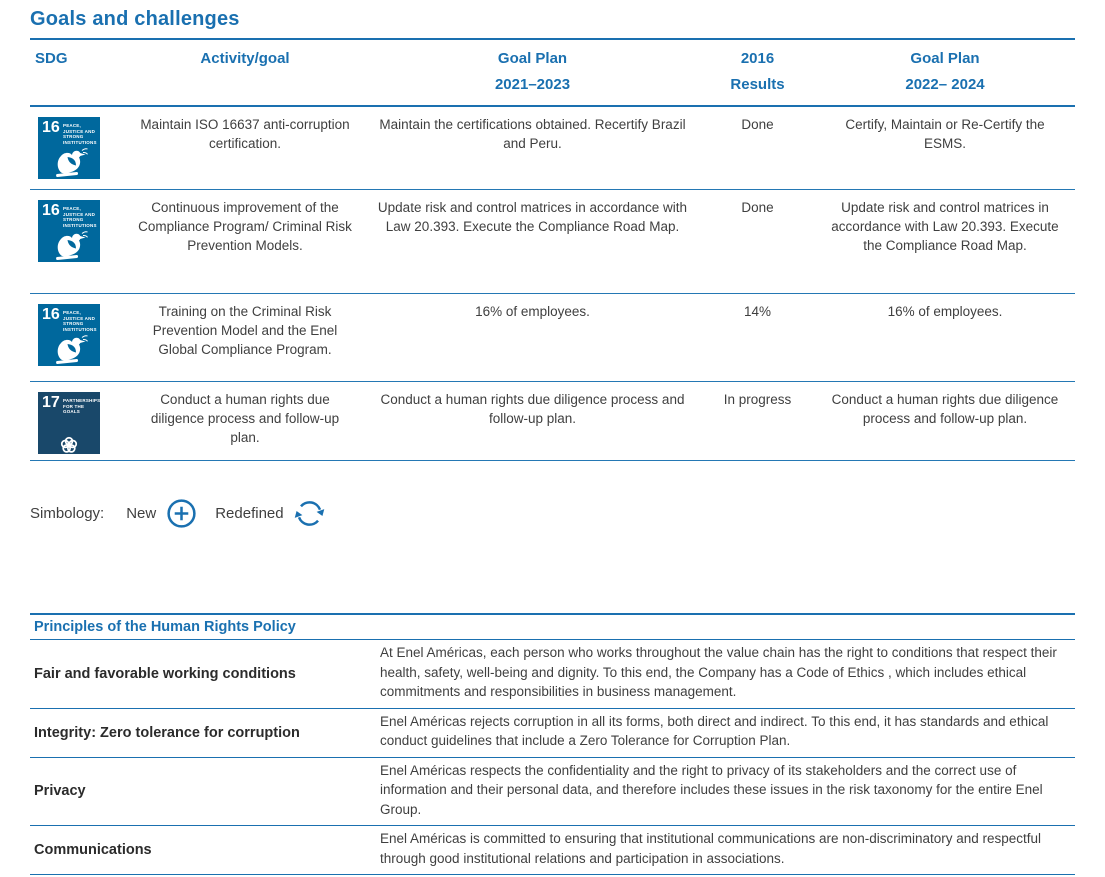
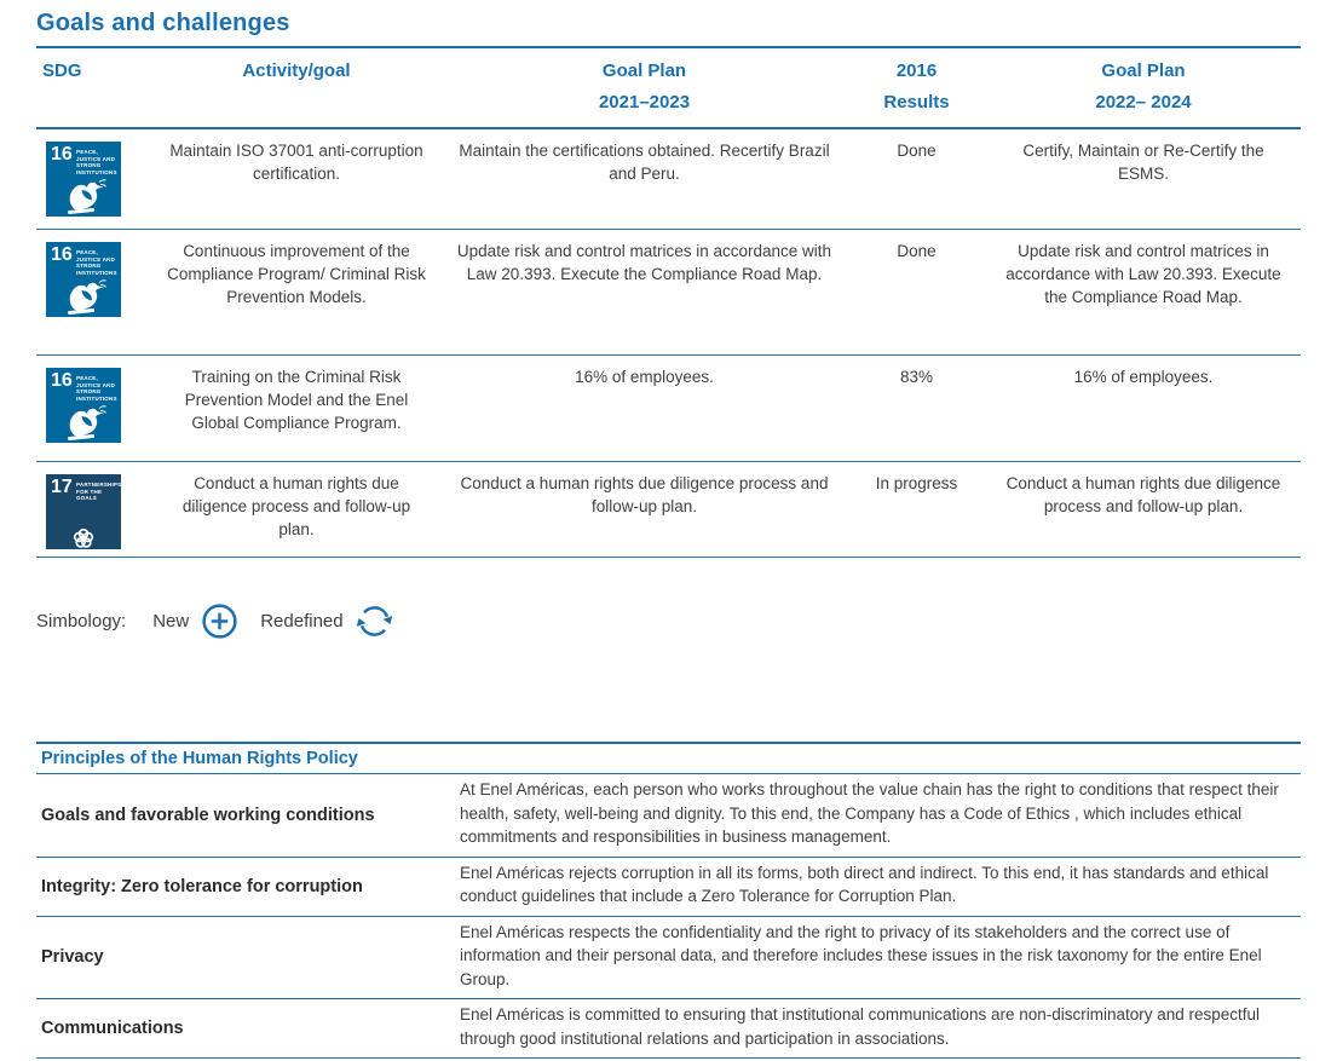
  Goals and challenges
  SDG
  Activity/goal
  Goal Plan
  2021–2023
  2016
  Results
  Goal Plan
  2022– 2024
  16
- Maintain ISO 16637 anti-corruption certification.
+ Maintain ISO 37001 anti-corruption certification.
  Maintain the certifications obtained. Recertify Brazil and Peru.
  Done
  Certify, Maintain or Re-Certify the ESMS.
  16
  Continuous improvement of the Compliance Program/ Criminal Risk Prevention Models.
  Update risk and control matrices in accordance with Law 20.393. Execute the Compliance Road Map.
  Done
  Update risk and control matrices in accordance with Law 20.393. Execute the Compliance Road Map.
  16
  Training on the Criminal Risk Prevention Model and the Enel Global Compliance Program.
  16% of employees.
- 14%
+ 83%
  16% of employees.
  17
  Conduct a human rights due diligence process and follow-up plan.
  Conduct a human rights due diligence process and follow-up plan.
  In progress
  Conduct a human rights due diligence process and follow-up plan.
  Simbology:
  New
  Redefined
  Principles of the Human Rights Policy
- Fair and favorable working conditions
+ Goals and favorable working conditions
  At Enel Américas, each person who works throughout the value chain has the right to conditions that respect their health, safety, well-being and dignity. To this end, the Company has a Code of Ethics , which includes ethical commitments and responsibilities in business management.
  Integrity: Zero tolerance for corruption
  Enel Américas rejects corruption in all its forms, both direct and indirect. To this end, it has standards and ethical conduct guidelines that include a Zero Tolerance for Corruption Plan.
  Privacy
  Enel Américas respects the confidentiality and the right to privacy of its stakeholders and the correct use of information and their personal data, and therefore includes these issues in the risk taxonomy for the entire Enel Group.
  Communications
  Enel Américas is committed to ensuring that institutional communications are non-discriminatory and respectful through good institutional relations and participation in associations.
